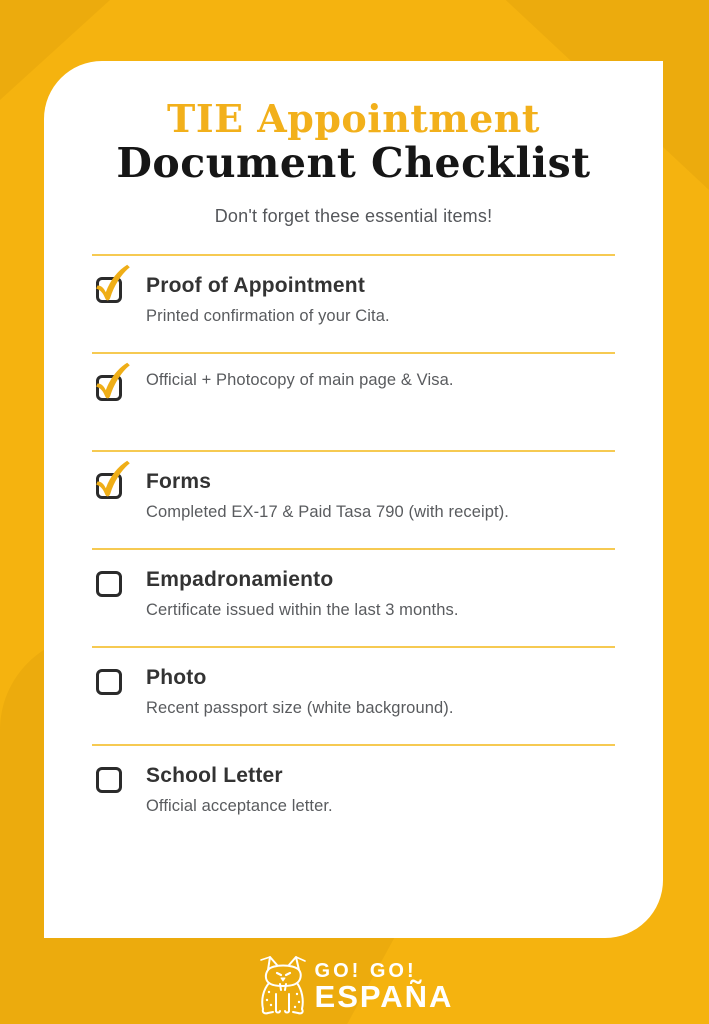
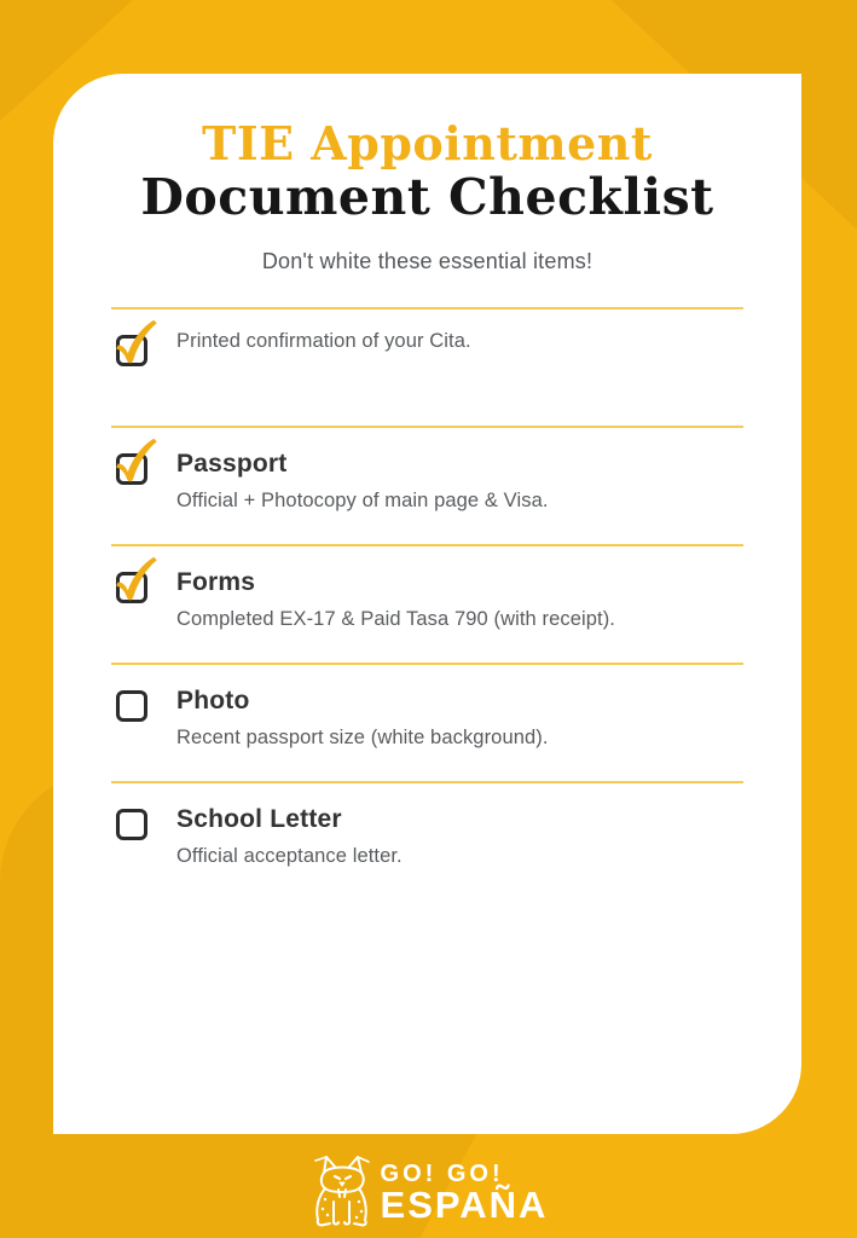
  TIE Appointment
  Document Checklist
- Don't forget these essential items!
+ Don't white these essential items!
- Proof of Appointment
  Printed confirmation of your Cita.
+ Passport
  Official + Photocopy of main page & Visa.
  Forms
  Completed EX-17 & Paid Tasa 790 (with receipt).
- Empadronamiento
- Certificate issued within the last 3 months.
  Photo
  Recent passport size (white background).
  School Letter
  Official acceptance letter.
  GO! GO!
  ESPAÑA
